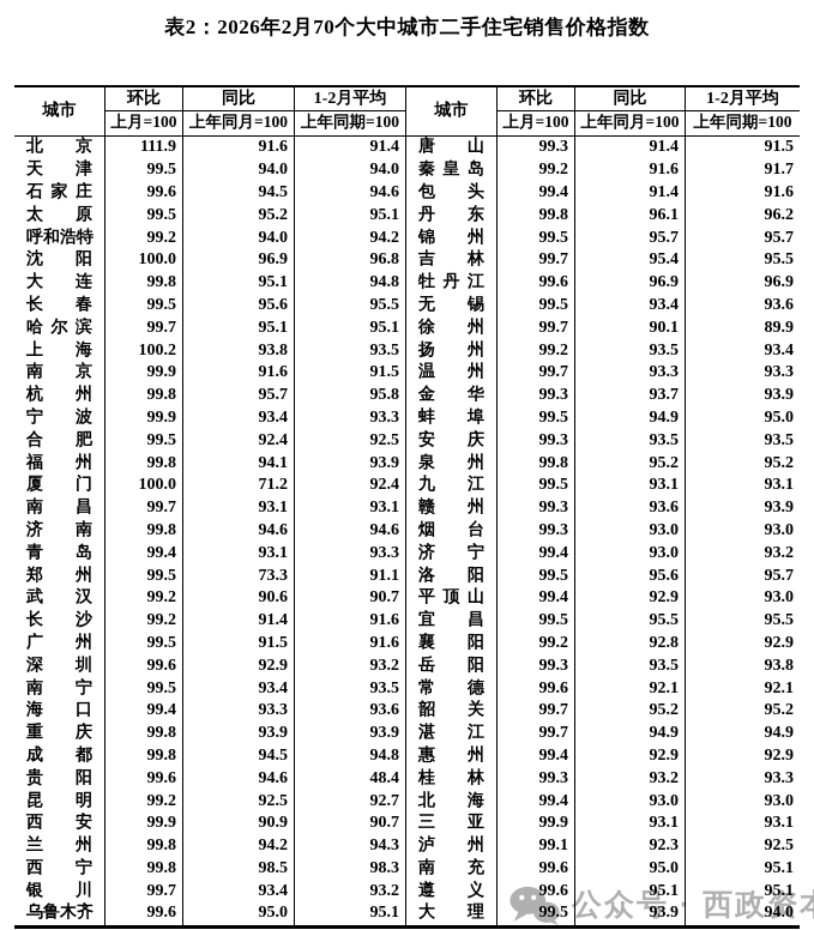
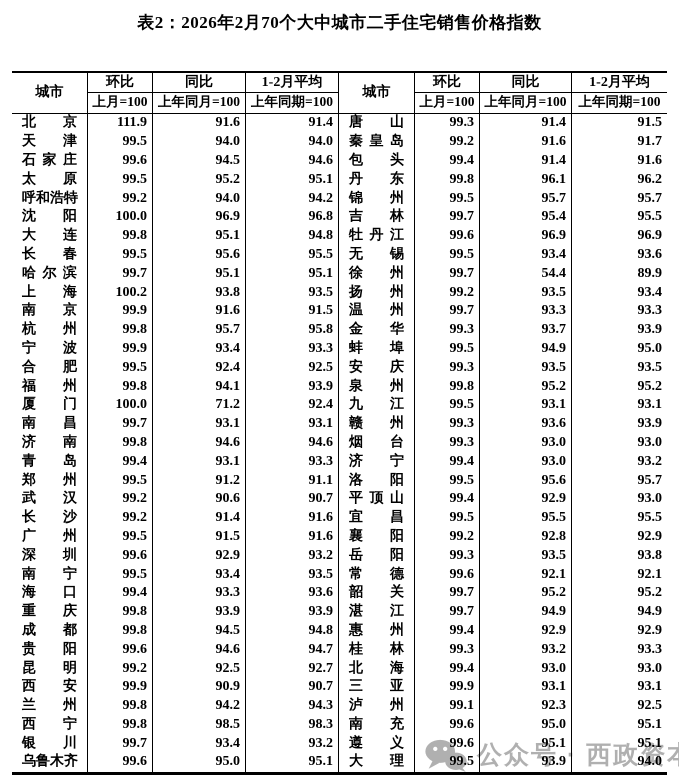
  表2：2026年2月70个大中城市二手住宅销售价格指数
  城市
  环比
  同比
  1-2月平均
  城市
  环比
  同比
  1-2月平均
  上月=100
  上年同月=100
  上年同期=100
  上月=100
  上年同月=100
  上年同期=100
  北
  京
  111.9
  91.6
  91.4
  唐
  山
  99.3
  91.4
  91.5
  天
  津
  99.5
  94.0
  94.0
  秦
  皇
  岛
  99.2
  91.6
  91.7
  石
  家
  庄
  99.6
  94.5
  94.6
  包
  头
  99.4
  91.4
  91.6
  太
  原
  99.5
  95.2
  95.1
  丹
  东
  99.8
  96.1
  96.2
  呼
  和
  浩
  特
  99.2
  94.0
  94.2
  锦
  州
  99.5
  95.7
  95.7
  沈
  阳
  100.0
  96.9
  96.8
  吉
  林
  99.7
  95.4
  95.5
  大
  连
  99.8
  95.1
  94.8
  牡
  丹
  江
  99.6
  96.9
  96.9
  长
  春
  99.5
  95.6
  95.5
  无
  锡
  99.5
  93.4
  93.6
  哈
  尔
  滨
  99.7
  95.1
  95.1
  徐
  州
  99.7
- 90.1
+ 54.4
  89.9
  上
  海
  100.2
  93.8
  93.5
  扬
  州
  99.2
  93.5
  93.4
  南
  京
  99.9
  91.6
  91.5
  温
  州
  99.7
  93.3
  93.3
  杭
  州
  99.8
  95.7
  95.8
  金
  华
  99.3
  93.7
  93.9
  宁
  波
  99.9
  93.4
  93.3
  蚌
  埠
  99.5
  94.9
  95.0
  合
  肥
  99.5
  92.4
  92.5
  安
  庆
  99.3
  93.5
  93.5
  福
  州
  99.8
  94.1
  93.9
  泉
  州
  99.8
  95.2
  95.2
  厦
  门
  100.0
  71.2
  92.4
  九
  江
  99.5
  93.1
  93.1
  南
  昌
  99.7
  93.1
  93.1
  赣
  州
  99.3
  93.6
  93.9
  济
  南
  99.8
  94.6
  94.6
  烟
  台
  99.3
  93.0
  93.0
  青
  岛
  99.4
  93.1
  93.3
  济
  宁
  99.4
  93.0
  93.2
  郑
  州
  99.5
- 73.3
+ 91.2
  91.1
  洛
  阳
  99.5
  95.6
  95.7
  武
  汉
  99.2
  90.6
  90.7
  平
  顶
  山
  99.4
  92.9
  93.0
  长
  沙
  99.2
  91.4
  91.6
  宜
  昌
  99.5
  95.5
  95.5
  广
  州
  99.5
  91.5
  91.6
  襄
  阳
  99.2
  92.8
  92.9
  深
  圳
  99.6
  92.9
  93.2
  岳
  阳
  99.3
  93.5
  93.8
  南
  宁
  99.5
  93.4
  93.5
  常
  德
  99.6
  92.1
  92.1
  海
  口
  99.4
  93.3
  93.6
  韶
  关
  99.7
  95.2
  95.2
  重
  庆
  99.8
  93.9
  93.9
  湛
  江
  99.7
  94.9
  94.9
  成
  都
  99.8
  94.5
  94.8
  惠
  州
  99.4
  92.9
  92.9
  贵
  阳
  99.6
  94.6
- 48.4
+ 94.7
  桂
  林
  99.3
  93.2
  93.3
  昆
  明
  99.2
  92.5
  92.7
  北
  海
  99.4
  93.0
  93.0
  西
  安
  99.9
  90.9
  90.7
  三
  亚
  99.9
  93.1
  93.1
  兰
  州
  99.8
  94.2
  94.3
  泸
  州
  99.1
  92.3
  92.5
  西
  宁
  99.8
  98.5
  98.3
  南
  充
  99.6
  95.0
  95.1
  银
  川
  99.7
  93.4
  93.2
  遵
  义
  99.6
  95.1
  95.1
  乌
  鲁
  木
  齐
  99.6
  95.0
  95.1
  大
  理
  93.9
  94.0
  公众号 · 西政资
